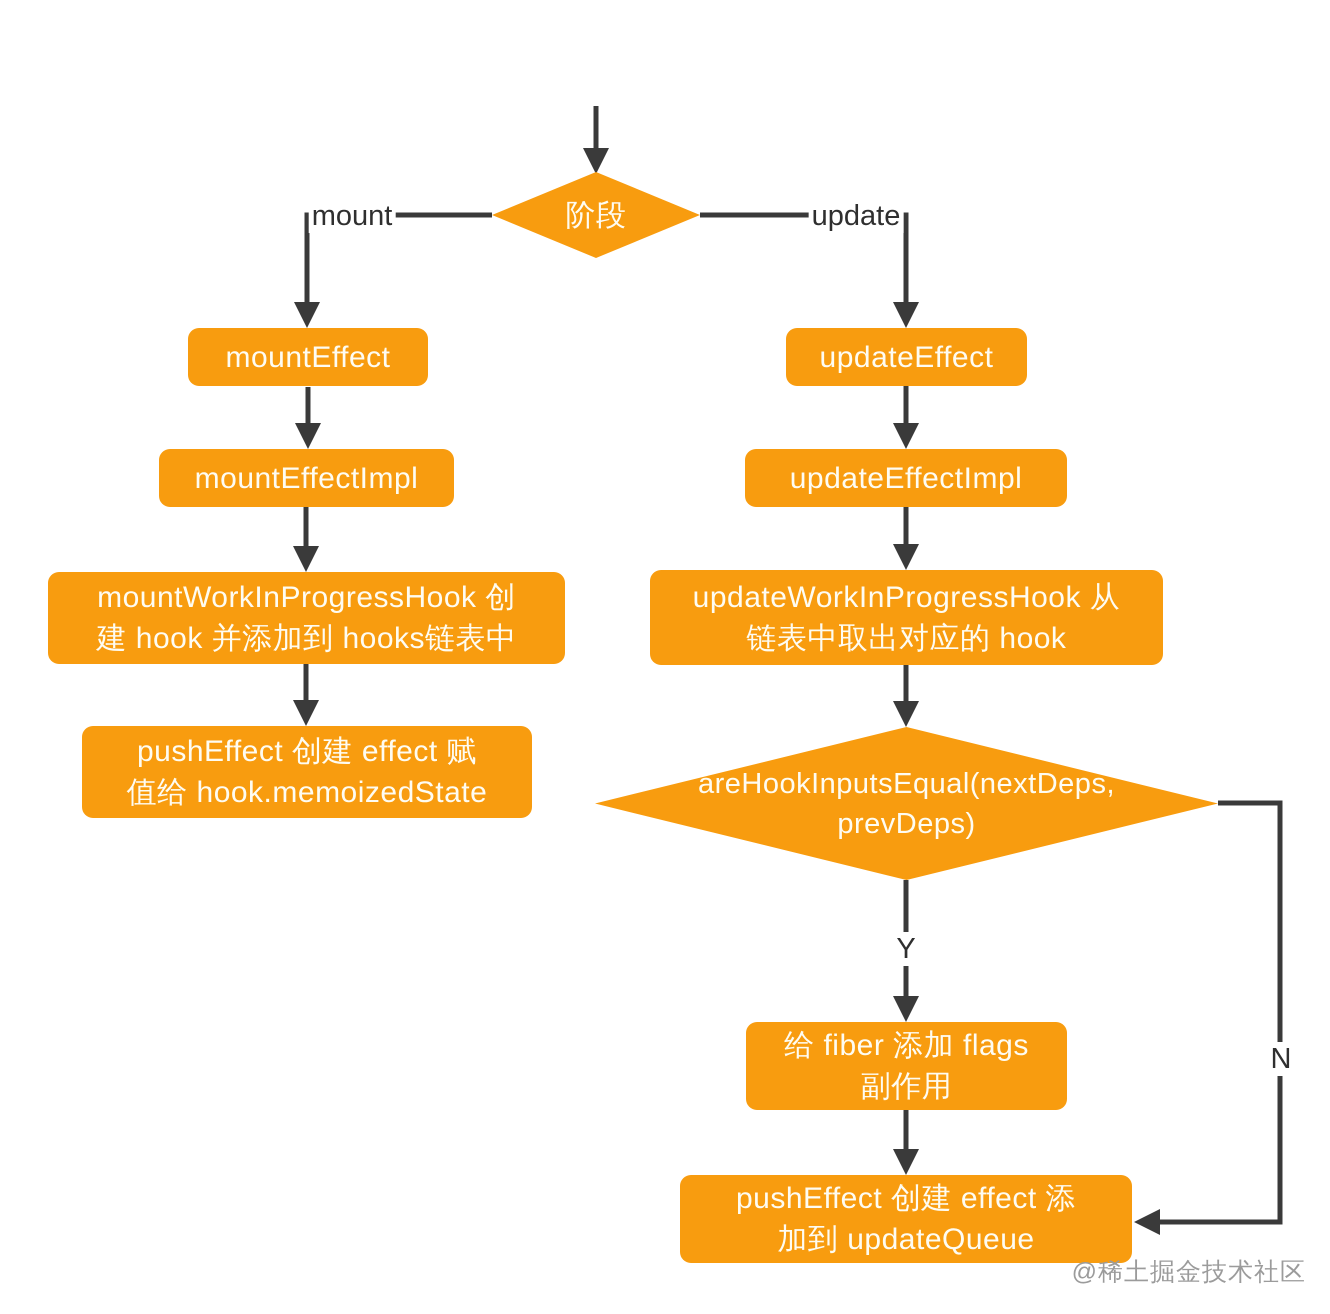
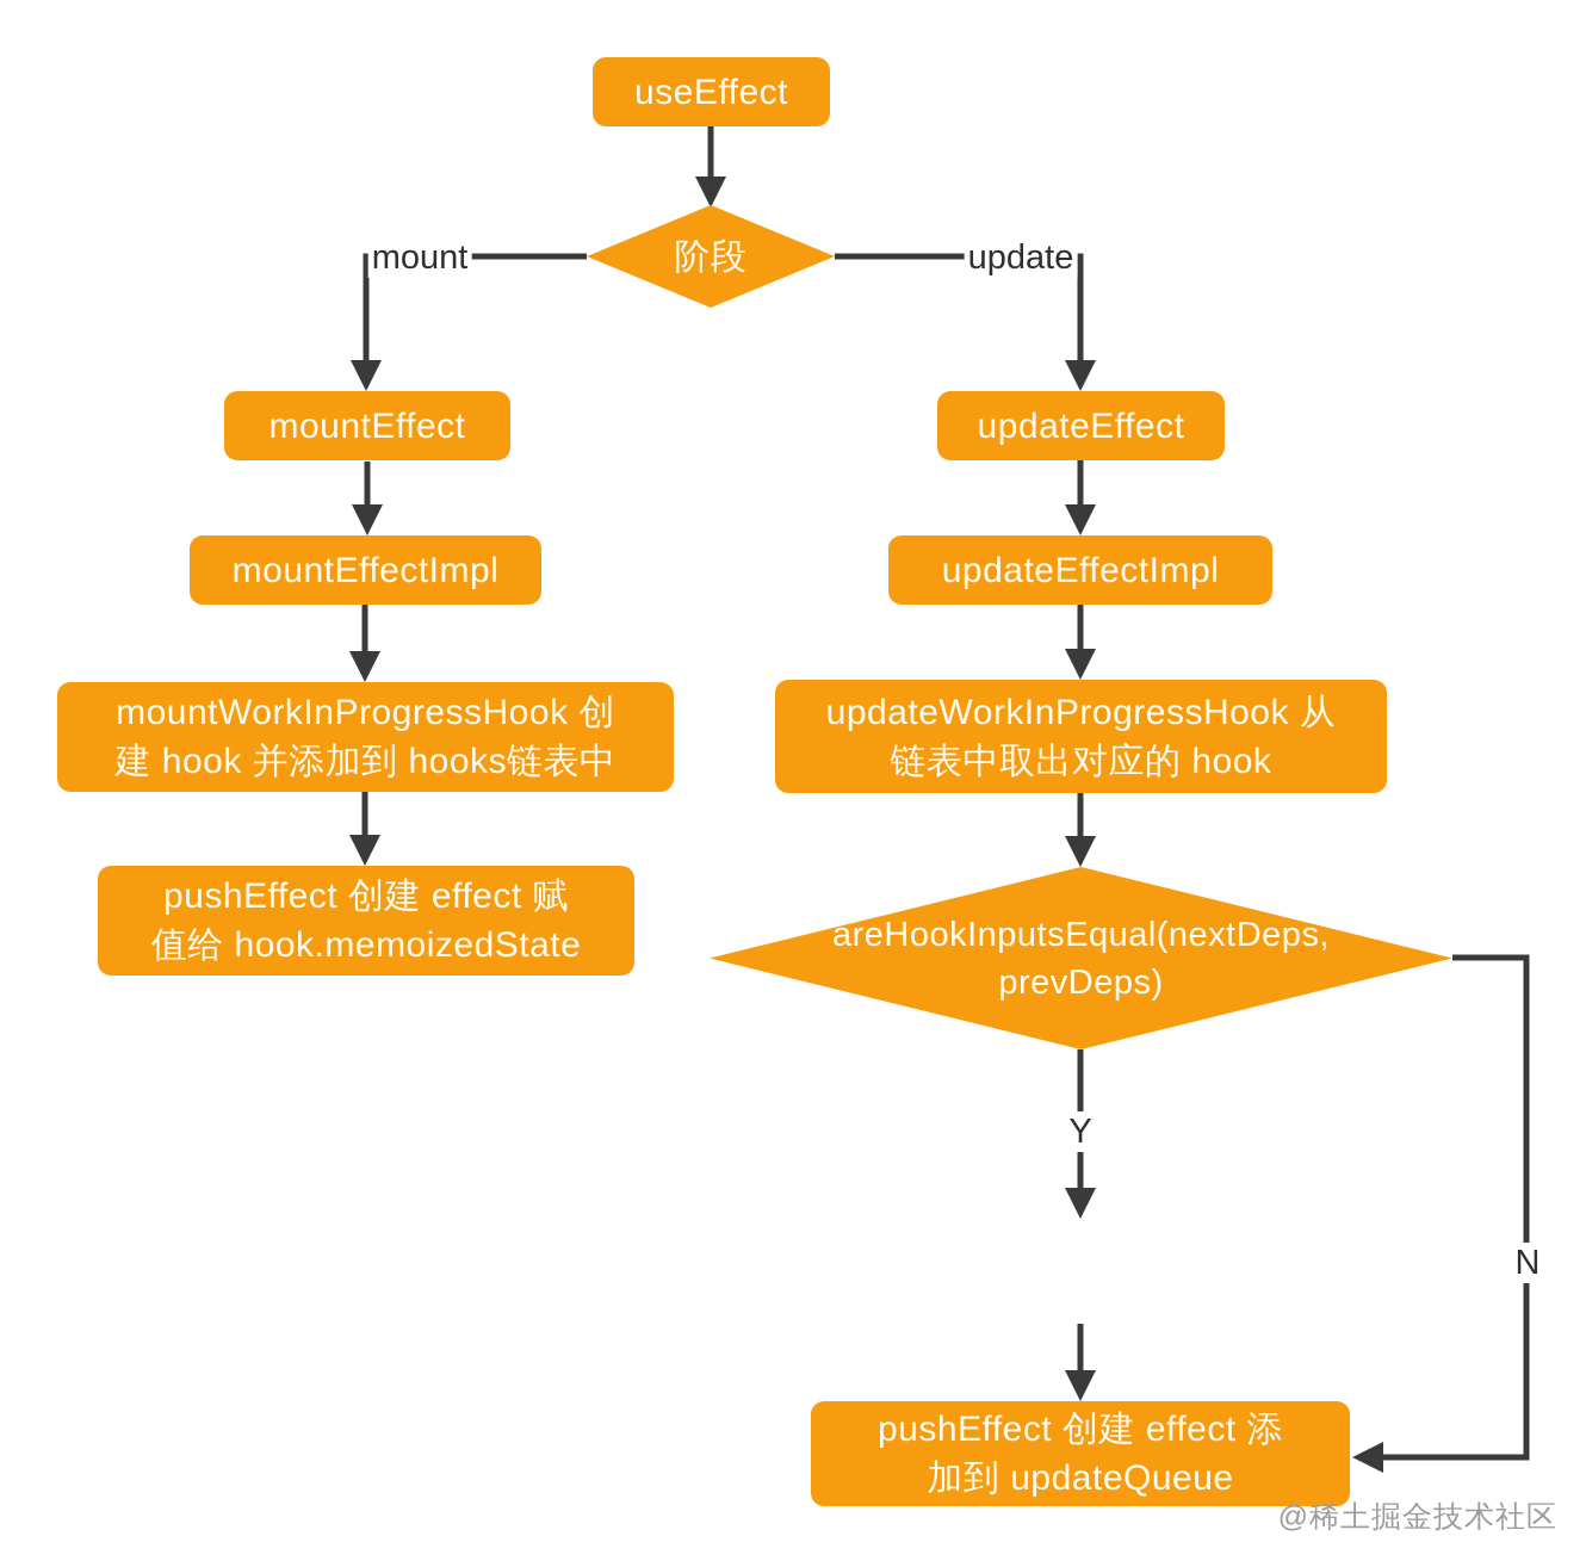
+ useEffect
  阶段
  mountEffect
  mountEffectImpl
  mountWorkInProgressHook 创
  建 hook 并添加到 hooks链表中
  pushEffect 创建 effect 赋
  值给 hook.memoizedState
  updateEffect
  updateEffectImpl
  updateWorkInProgressHook 从
  链表中取出对应的 hook
  areHookInputsEqual(nextDeps,
  prevDeps)
- 给 fiber 添加 flags
- 副作用
  pushEffect 创建 effect 添
  加到 updateQueue
  mount
  update
  Y
  N
  @稀土掘金技术社区
